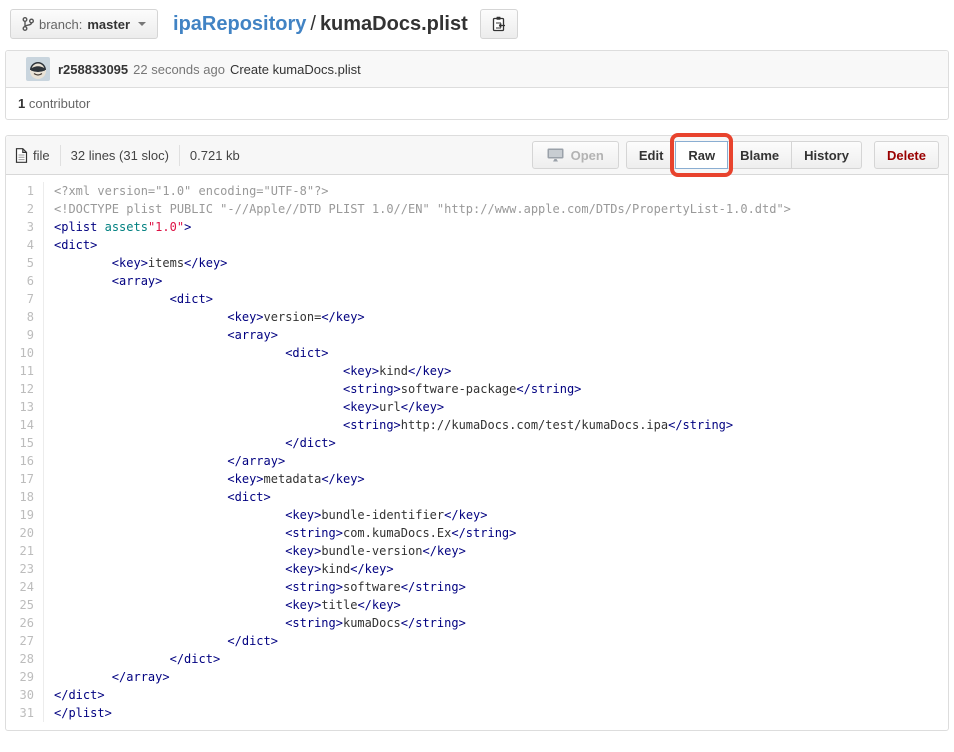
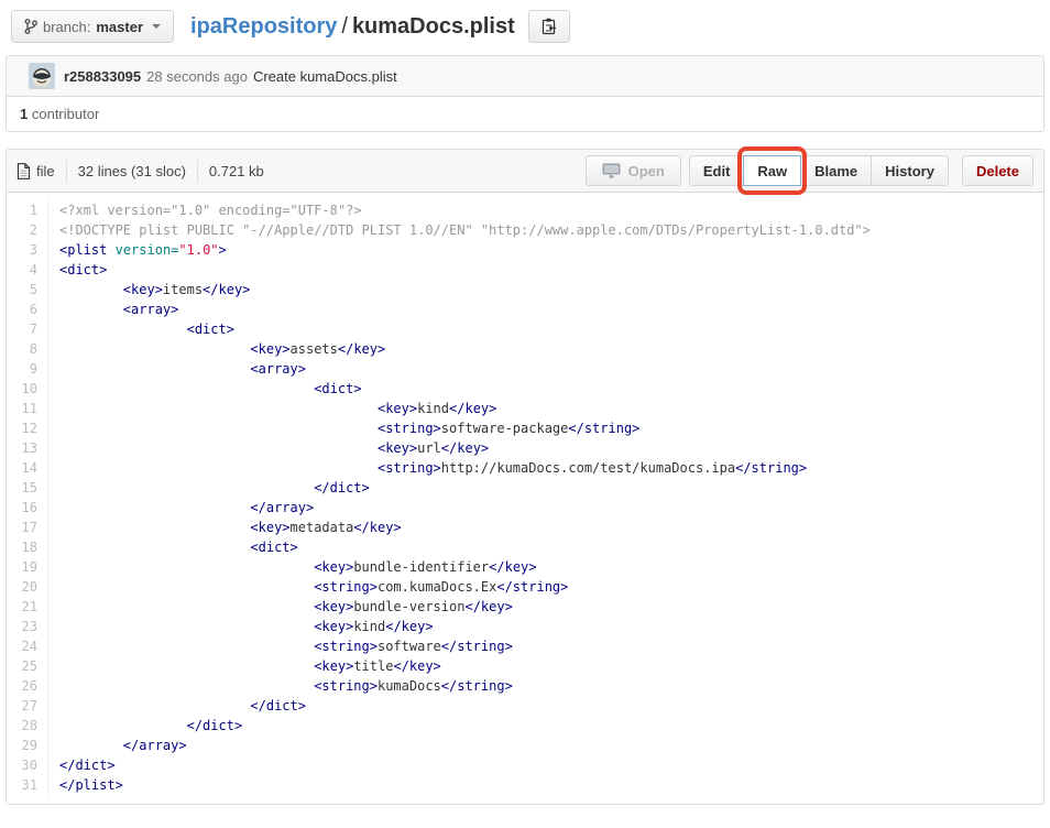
  branch:
  master
  ipaRepository / kumaDocs.plist
  r258833095
- 22 seconds ago
+ 28 seconds ago
  Create kumaDocs.plist
  1 contributor
  file
  32 lines (31 sloc)
  0.721 kb
  Open
  Edit
  Raw
  Blame
  History
  Delete
  1
  <?xml version="1.0" encoding="UTF-8"?>
  2
  <!DOCTYPE plist PUBLIC "-//Apple//DTD PLIST 1.0//EN" "http://www.apple.com/DTDs/PropertyList-1.0.dtd">
  3
- <plist assets"1.0">
+ <plist version="1.0">
  4
  <dict>
  5
  <key>items</key>
  6
  <array>
  7
  <dict>
  8
- <key>version=</key>
+ <key>assets</key>
  9
  <array>
  10
  <dict>
  11
  <key>kind</key>
  12
  <string>software-package</string>
  13
  <key>url</key>
  14
  <string>http://kumaDocs.com/test/kumaDocs.ipa</string>
  15
  </dict>
  16
  </array>
  17
  <key>metadata</key>
  18
  <dict>
  19
  <key>bundle-identifier</key>
  20
  <string>com.kumaDocs.Ex</string>
  21
  <key>bundle-version</key>
  23
  <key>kind</key>
  24
  <string>software</string>
  25
  <key>title</key>
  26
  <string>kumaDocs</string>
  27
  </dict>
  28
  </dict>
  29
  </array>
  30
  </dict>
  31
  </plist>
